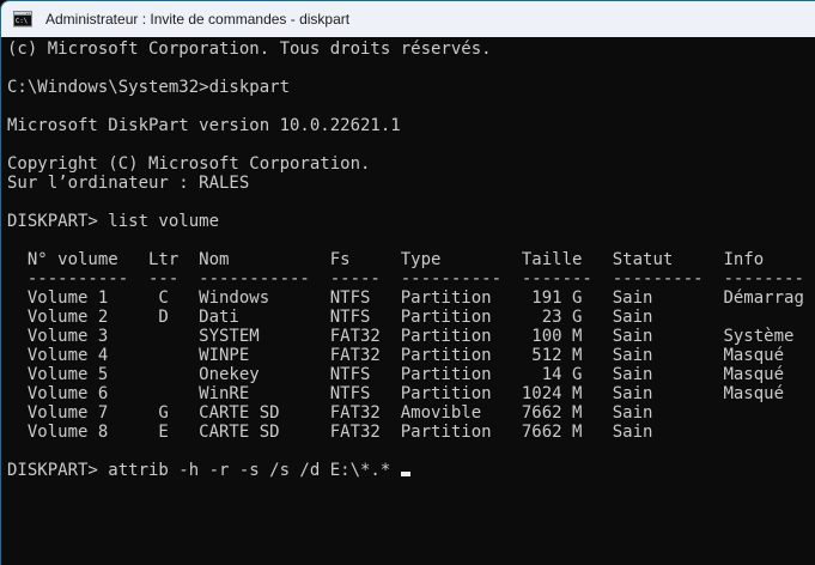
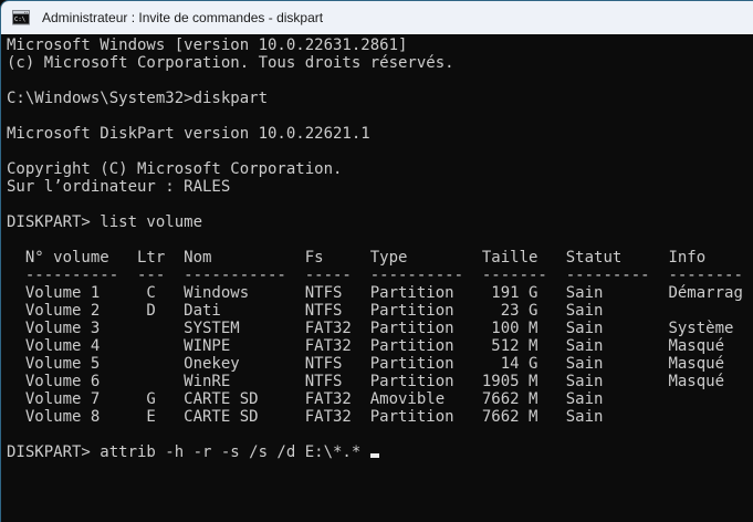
  Administrateur : Invite de commandes - diskpart
+ Microsoft Windows [version 10.0.22631.2861]
  (c) Microsoft Corporation. Tous droits réservés.
  C:\Windows\System32>diskpart
  Microsoft DiskPart version 10.0.22621.1
  Copyright (C) Microsoft Corporation.
  Sur l’ordinateur : RALES
  DISKPART> list volume
  N° volume Ltr Nom Fs Type Taille Statut Info
  ---------- --- ----------- ----- ---------- ------- --------- --------
  Volume 1 C Windows NTFS Partition 191 G Sain Démarrag
  Volume 2 D Dati NTFS Partition 23 G Sain
  Volume 3 SYSTEM FAT32 Partition 100 M Sain Système
  Volume 4 WINPE FAT32 Partition 512 M Sain Masqué
  Volume 5 Onekey NTFS Partition 14 G Sain Masqué
- Volume 6 WinRE NTFS Partition 1024 M Sain Masqué
+ Volume 6 WinRE NTFS Partition 1905 M Sain Masqué
  Volume 7 G CARTE SD FAT32 Amovible 7662 M Sain
  Volume 8 E CARTE SD FAT32 Partition 7662 M Sain
  DISKPART> attrib -h -r -s /s /d E:\*.*
